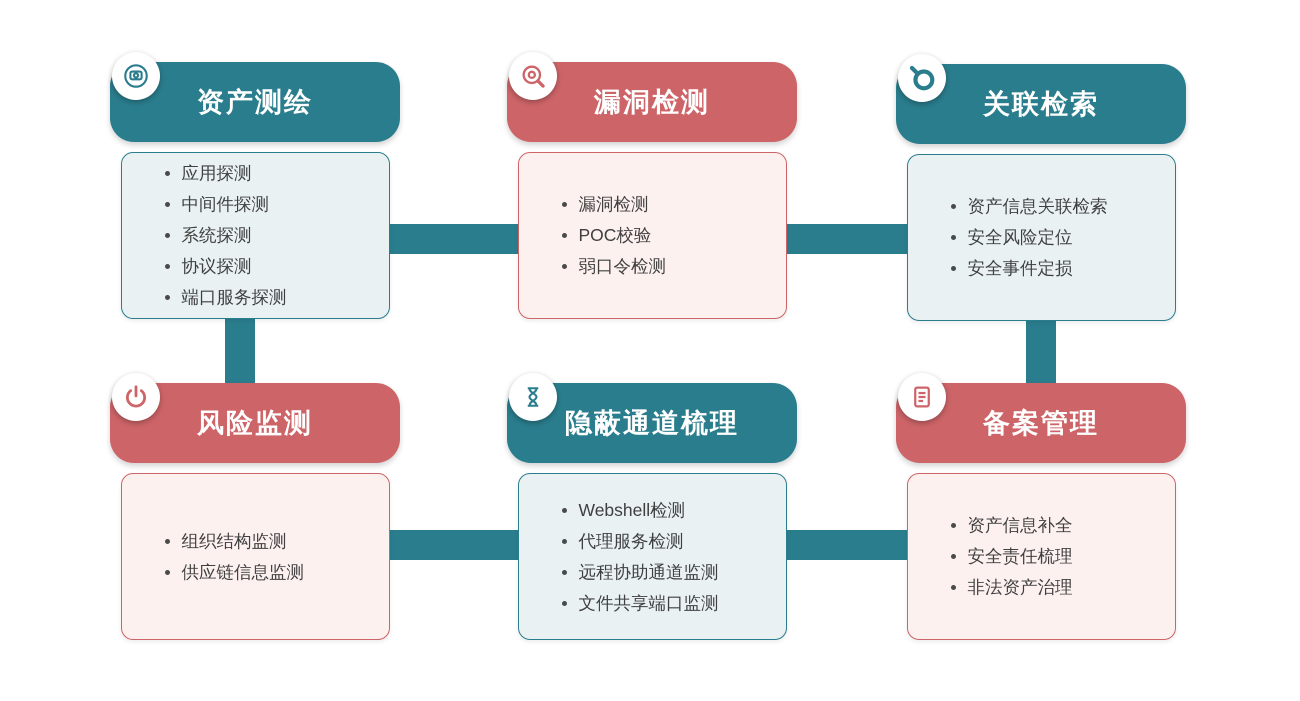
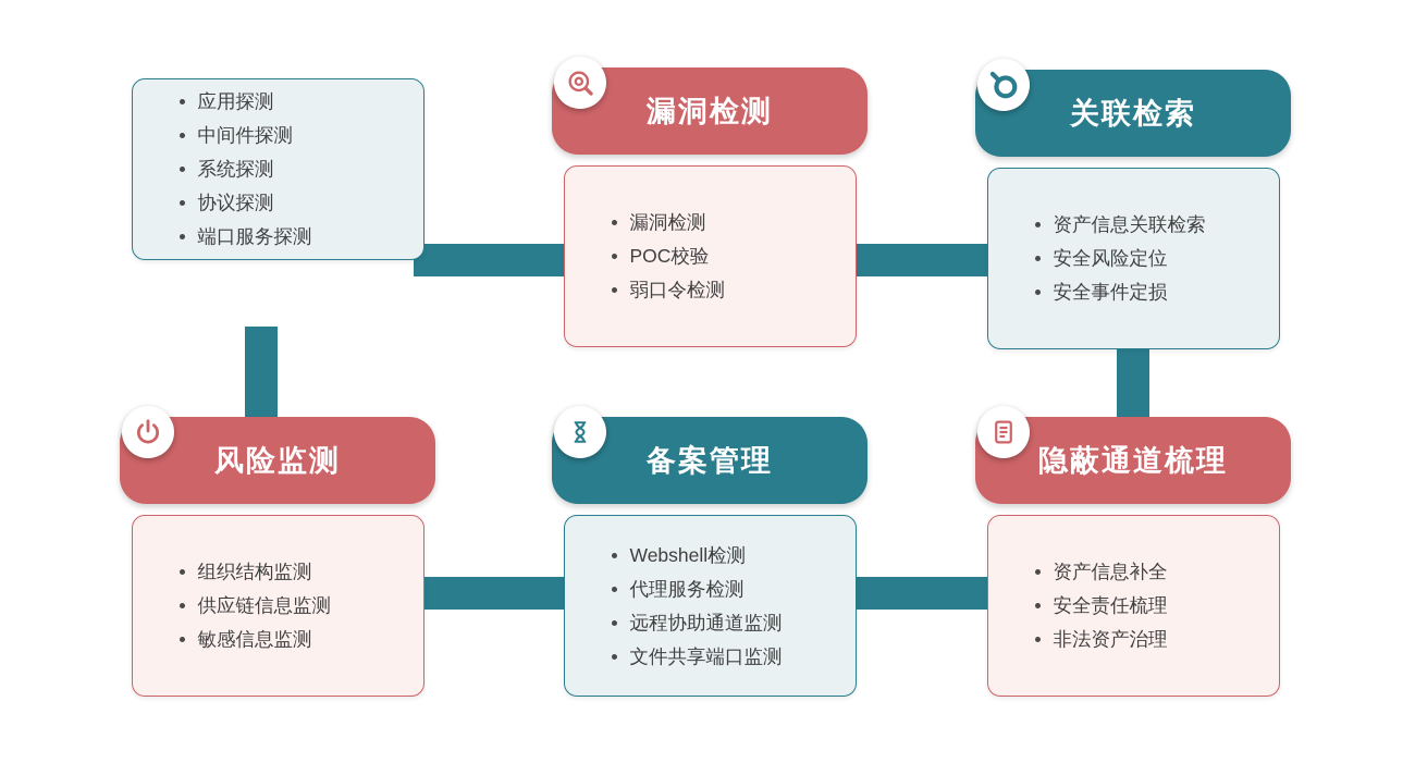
- 资产测绘
  应用探测
  中间件探测
  系统探测
  协议探测
  端口服务探测
  漏洞检测
  漏洞检测
  POC校验
  弱口令检测
  关联检索
  资产信息关联检索
  安全风险定位
  安全事件定损
  风险监测
  组织结构监测
  供应链信息监测
+ 敏感信息监测
- 隐蔽通道梳理
+ 备案管理
  Webshell检测
  代理服务检测
  远程协助通道监测
  文件共享端口监测
- 备案管理
+ 隐蔽通道梳理
  资产信息补全
  安全责任梳理
  非法资产治理
